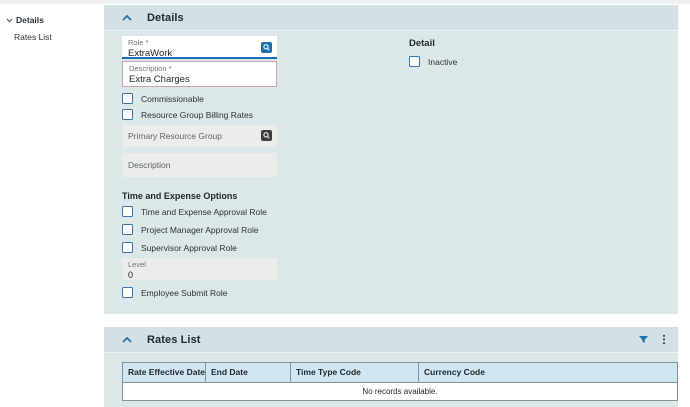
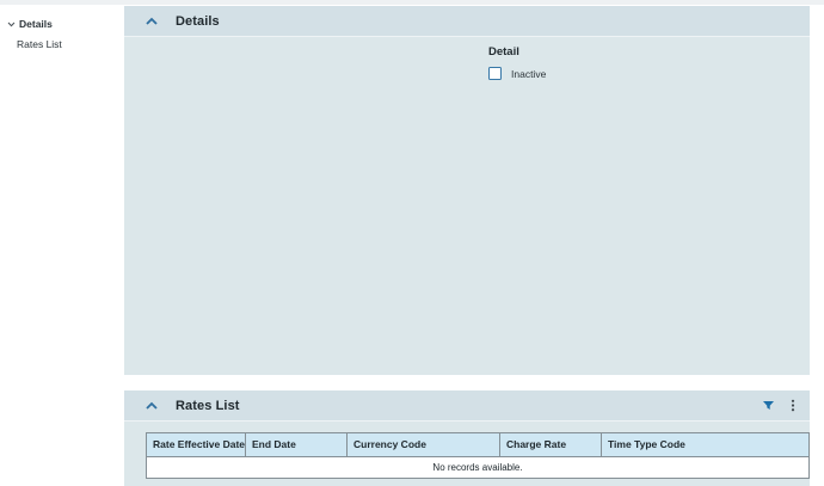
  Details
  Rates List
  Details
- Role *
- ExtraWork
- Description *
- Extra Charges
- Commissionable
- Resource Group Billing Rates
- Primary Resource Group
- Description
- Time and Expense Options
- Time and Expense Approval Role
- Project Manager Approval Role
- Supervisor Approval Role
- Level
- 0
- Employee Submit Role
  Detail
  Inactive
  Rates List
  Rate Effective Date
  End Date
- Time Type Code
+ Currency Code
+ Charge Rate
- Currency Code
+ Time Type Code
  No records available.
